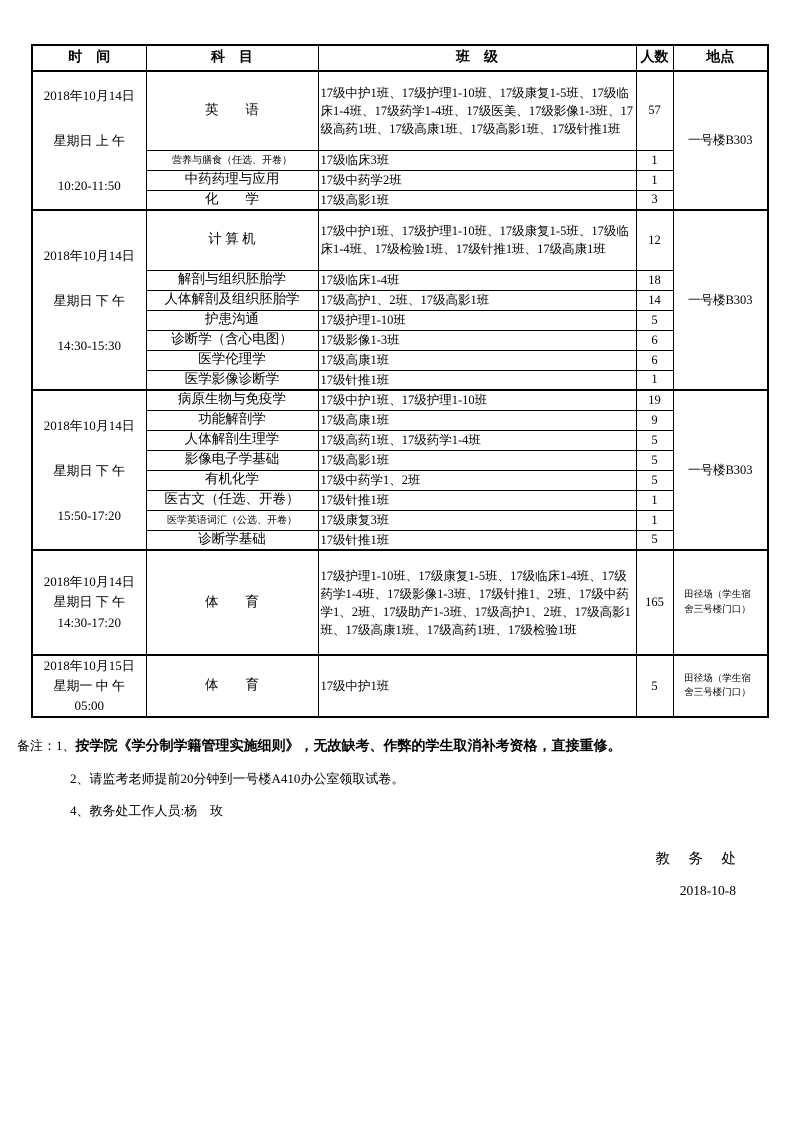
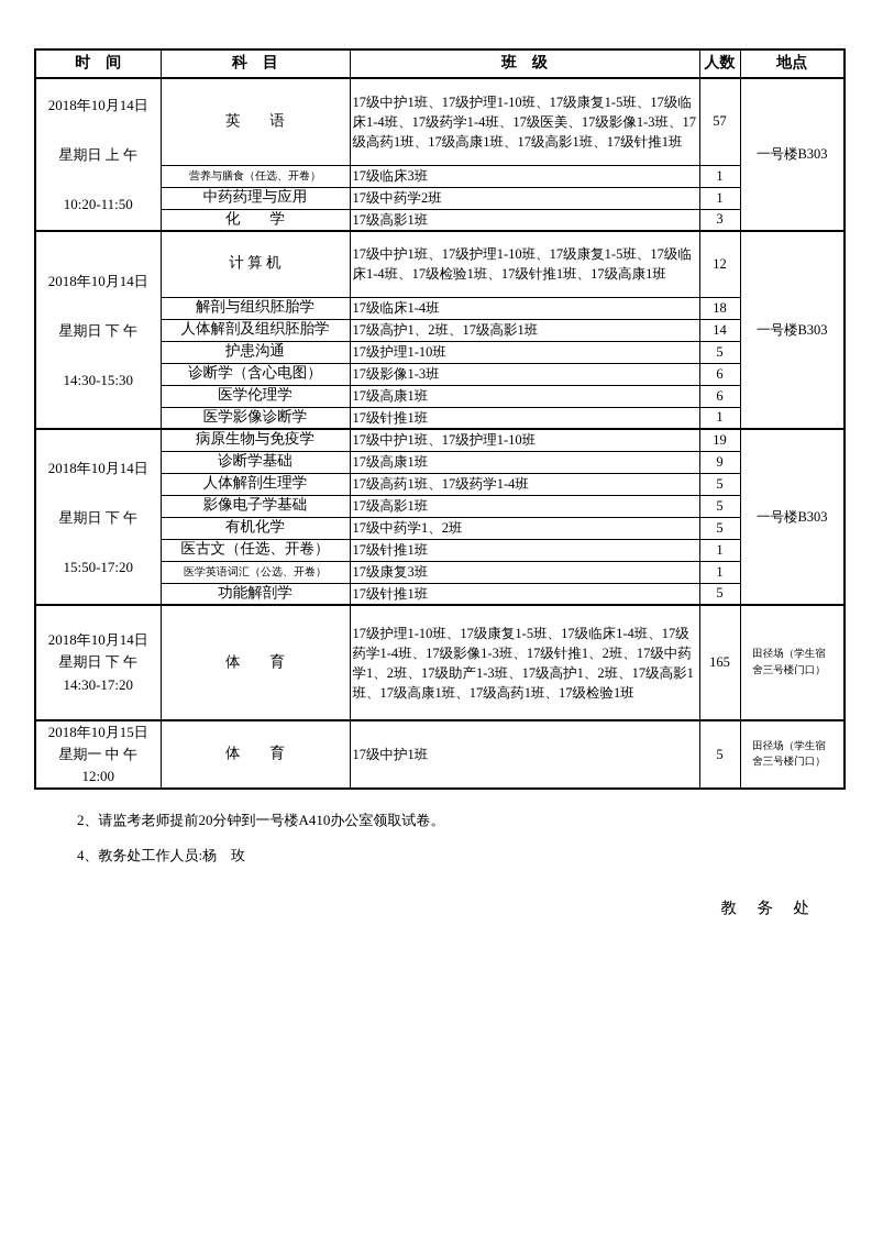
  时 间	科 目	班 级	人数	地点
  2018年10月14日星期日 上 午10:20-11:50	英 语	17级中护1班、17级护理1-10班、17级康复1-5班、17级临床1-4班、17级药学1-4班、17级医美、17级影像1-3班、17级高药1班、17级高康1班、17级高影1班、17级针推1班	57	一号楼B303
  营养与膳食（任选、开卷）	17级临床3班	1
  中药药理与应用	17级中药学2班	1
  化 学	17级高影1班	3
  2018年10月14日星期日 下 午14:30-15:30	计 算 机	17级中护1班、17级护理1-10班、17级康复1-5班、17级临床1-4班、17级检验1班、17级针推1班、17级高康1班	12	一号楼B303
  解剖与组织胚胎学	17级临床1-4班	18
  人体解剖及组织胚胎学	17级高护1、2班、17级高影1班	14
  护患沟通	17级护理1-10班	5
  诊断学（含心电图）	17级影像1-3班	6
  医学伦理学	17级高康1班	6
  医学影像诊断学	17级针推1班	1
  2018年10月14日星期日 下 午15:50-17:20	病原生物与免疫学	17级中护1班、17级护理1-10班	19	一号楼B303
- 功能解剖学	17级高康1班	9
+ 诊断学基础	17级高康1班	9
  人体解剖生理学	17级高药1班、17级药学1-4班	5
  影像电子学基础	17级高影1班	5
  有机化学	17级中药学1、2班	5
  医古文（任选、开卷）	17级针推1班	1
  医学英语词汇（公选、开卷）	17级康复3班	1
- 诊断学基础	17级针推1班	5
+ 功能解剖学	17级针推1班	5
  2018年10月14日星期日 下 午14:30-17:20	体 育	17级护理1-10班、17级康复1-5班、17级临床1-4班、17级药学1-4班、17级影像1-3班、17级针推1、2班、17级中药学1、2班、17级助产1-3班、17级高护1、2班、17级高影1班、17级高康1班、17级高药1班、17级检验1班	165	田径场（学生宿舍三号楼门口）
- 2018年10月15日星期一 中 午05:00	体 育	17级中护1班	5	田径场（学生宿舍三号楼门口）
+ 2018年10月15日星期一 中 午12:00	体 育	17级中护1班	5	田径场（学生宿舍三号楼门口）
- 备注：1、按学院《学分制学籍管理实施细则》，无故缺考、作弊的学生取消补考资格，直接重修。
  2、请监考老师提前20分钟到一号楼A410办公室领取试卷。
  4、教务处工作人员:杨 玫
  教 务 处
- 2018-10-8
